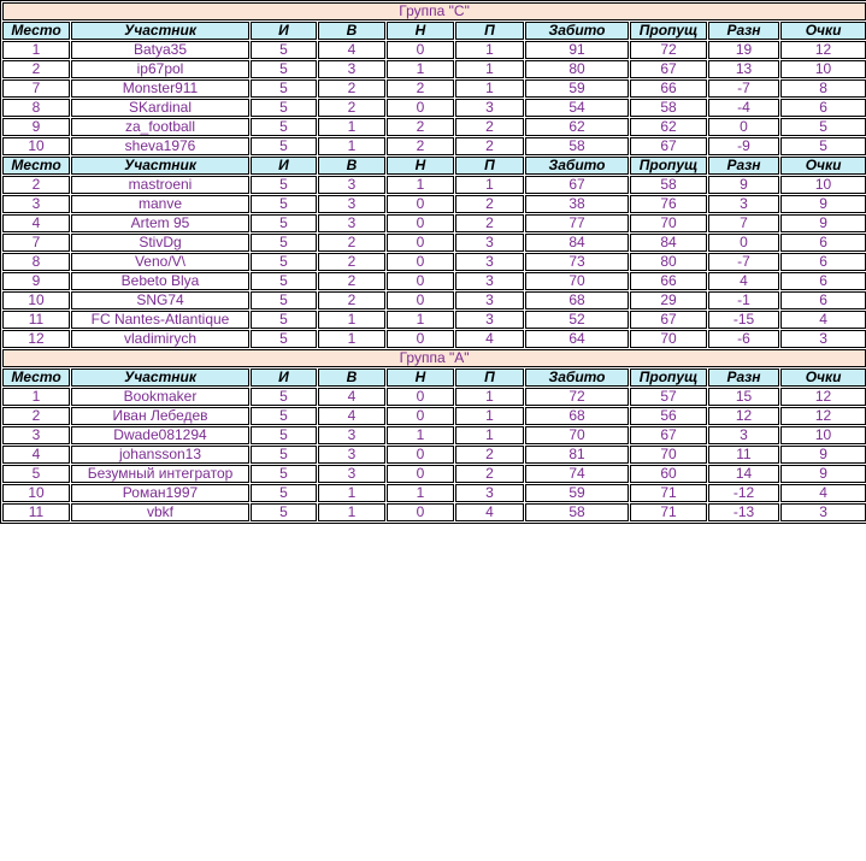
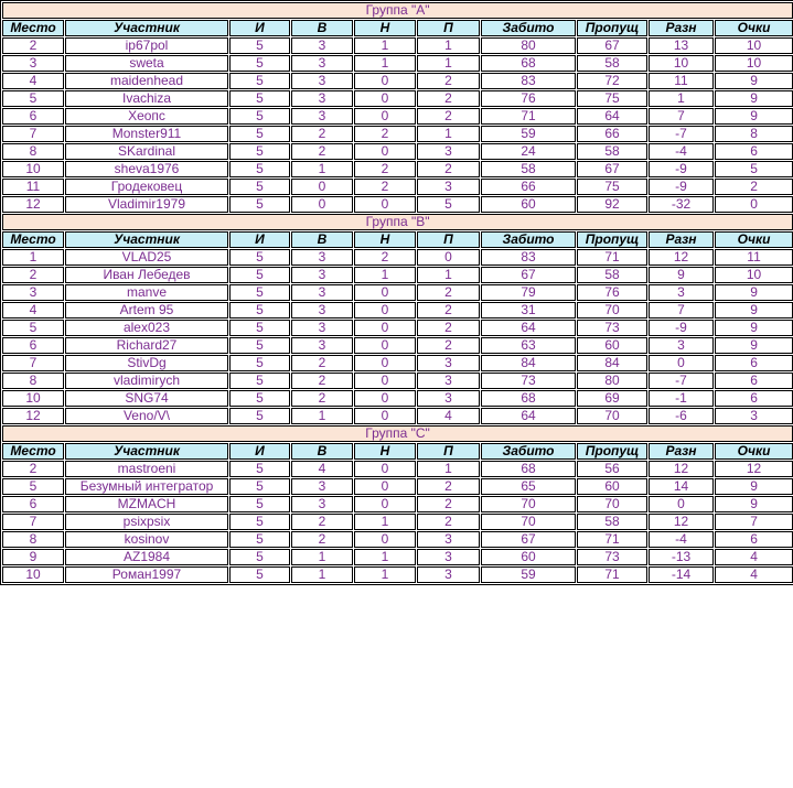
- Группа "C"
+ Группа "A"
  Место	Участник	И	В	Н	П	Забито	Пропущ	Разн	Очки
- 1	Batya35	5	4	0	1	91	72	19	12
  2	ip67pol	5	3	1	1	80	67	13	10
+ 3	sweta	5	3	1	1	68	58	10	10
+ 4	maidenhead	5	3	0	2	83	72	11	9
+ 5	Ivachiza	5	3	0	2	76	75	1	9
+ 6	Хеопс	5	3	0	2	71	64	7	9
  7	Monster911	5	2	2	1	59	66	-7	8
- 8	SKardinal	5	2	0	3	54	58	-4	6
+ 8	SKardinal	5	2	0	3	24	58	-4	6
- 9	za_football	5	1	2	2	62	62	0	5
  10	sheva1976	5	1	2	2	58	67	-9	5
+ 11	Гродековец	5	0	2	3	66	75	-9	2
+ 12	Vladimir1979	5	0	0	5	60	92	-32	0
+ Группа "B"
  Место	Участник	И	В	Н	П	Забито	Пропущ	Разн	Очки
+ 1	VLAD25	5	3	2	0	83	71	12	11
- 2	mastroeni	5	3	1	1	67	58	9	10
+ 2	Иван Лебедев	5	3	1	1	67	58	9	10
- 3	manve	5	3	0	2	38	76	3	9
+ 3	manve	5	3	0	2	79	76	3	9
- 4	Artem 95	5	3	0	2	77	70	7	9
+ 4	Artem 95	5	3	0	2	31	70	7	9
+ 5	alex023	5	3	0	2	64	73	-9	9
+ 6	Richard27	5	3	0	2	63	60	3	9
  7	StivDg	5	2	0	3	84	84	0	6
- 8	Veno/V\	5	2	0	3	73	80	-7	6
+ 8	vladimirych	5	2	0	3	73	80	-7	6
- 9	Bebeto Blya	5	2	0	3	70	66	4	6
- 10	SNG74	5	2	0	3	68	29	-1	6
+ 10	SNG74	5	2	0	3	68	69	-1	6
- 11	FC Nantes-Atlantique	5	1	1	3	52	67	-15	4
- 12	vladimirych	5	1	0	4	64	70	-6	3
+ 12	Veno/V\	5	1	0	4	64	70	-6	3
- Группа "A"
+ Группа "C"
  Место	Участник	И	В	Н	П	Забито	Пропущ	Разн	Очки
- 1	Bookmaker	5	4	0	1	72	57	15	12
- 2	Иван Лебедев	5	4	0	1	68	56	12	12
+ 2	mastroeni	5	4	0	1	68	56	12	12
- 3	Dwade081294	5	3	1	1	70	67	3	10
- 4	johansson13	5	3	0	2	81	70	11	9
- 5	Безумный интегратор	5	3	0	2	74	60	14	9
+ 5	Безумный интегратор	5	3	0	2	65	60	14	9
+ 6	MZMACH	5	3	0	2	70	70	0	9
+ 7	psixpsix	5	2	1	2	70	58	12	7
+ 8	kosinov	5	2	0	3	67	71	-4	6
+ 9	AZ1984	5	1	1	3	60	73	-13	4
- 10	Роман1997	5	1	1	3	59	71	-12	4
+ 10	Роман1997	5	1	1	3	59	71	-14	4
- 11	vbkf	5	1	0	4	58	71	-13	3
